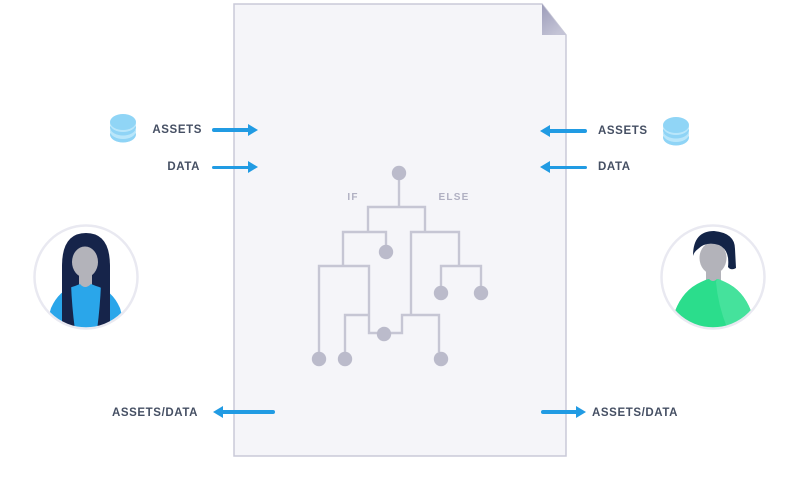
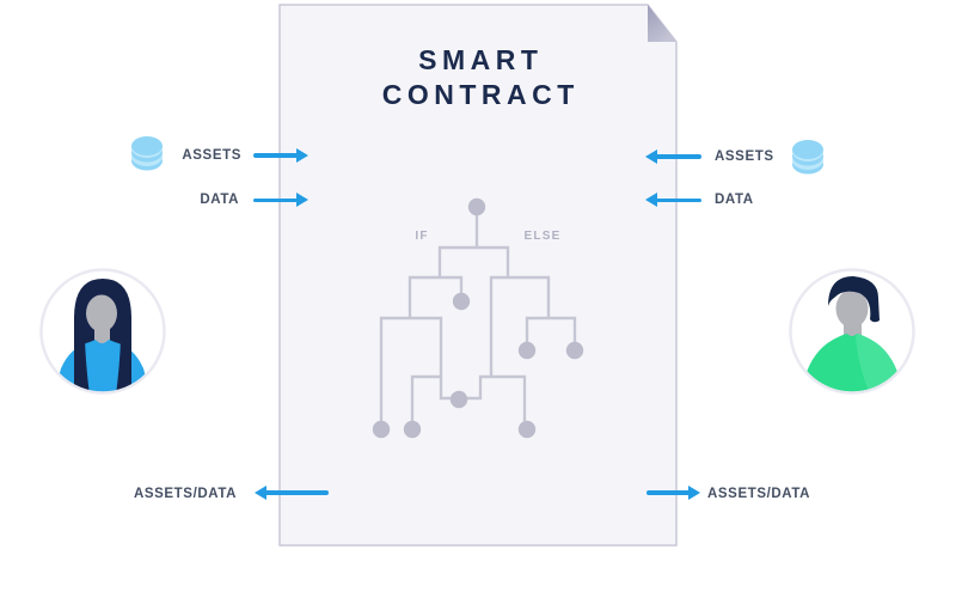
+ SMART
+ CONTRACT
  IF
  ELSE
  ASSETS
  DATA
  ASSETS/DATA
  ASSETS
  DATA
  ASSETS/DATA
